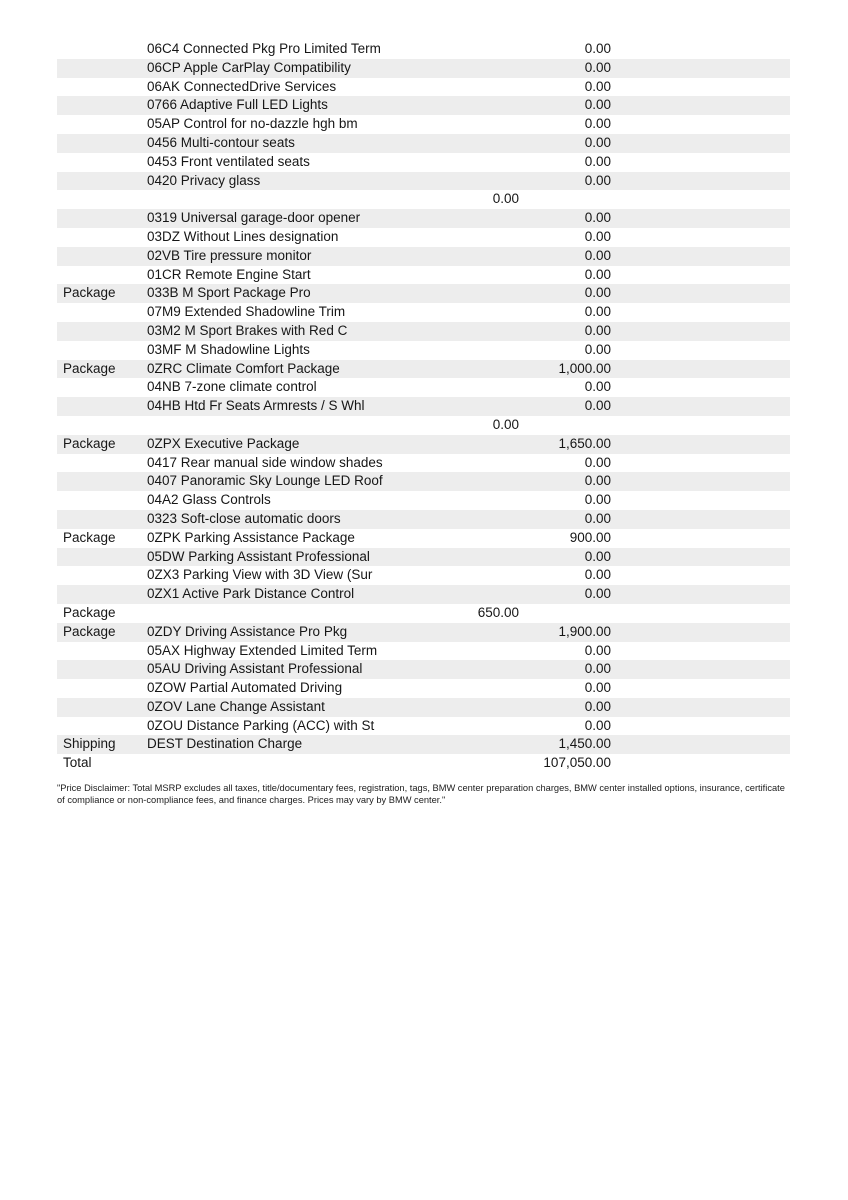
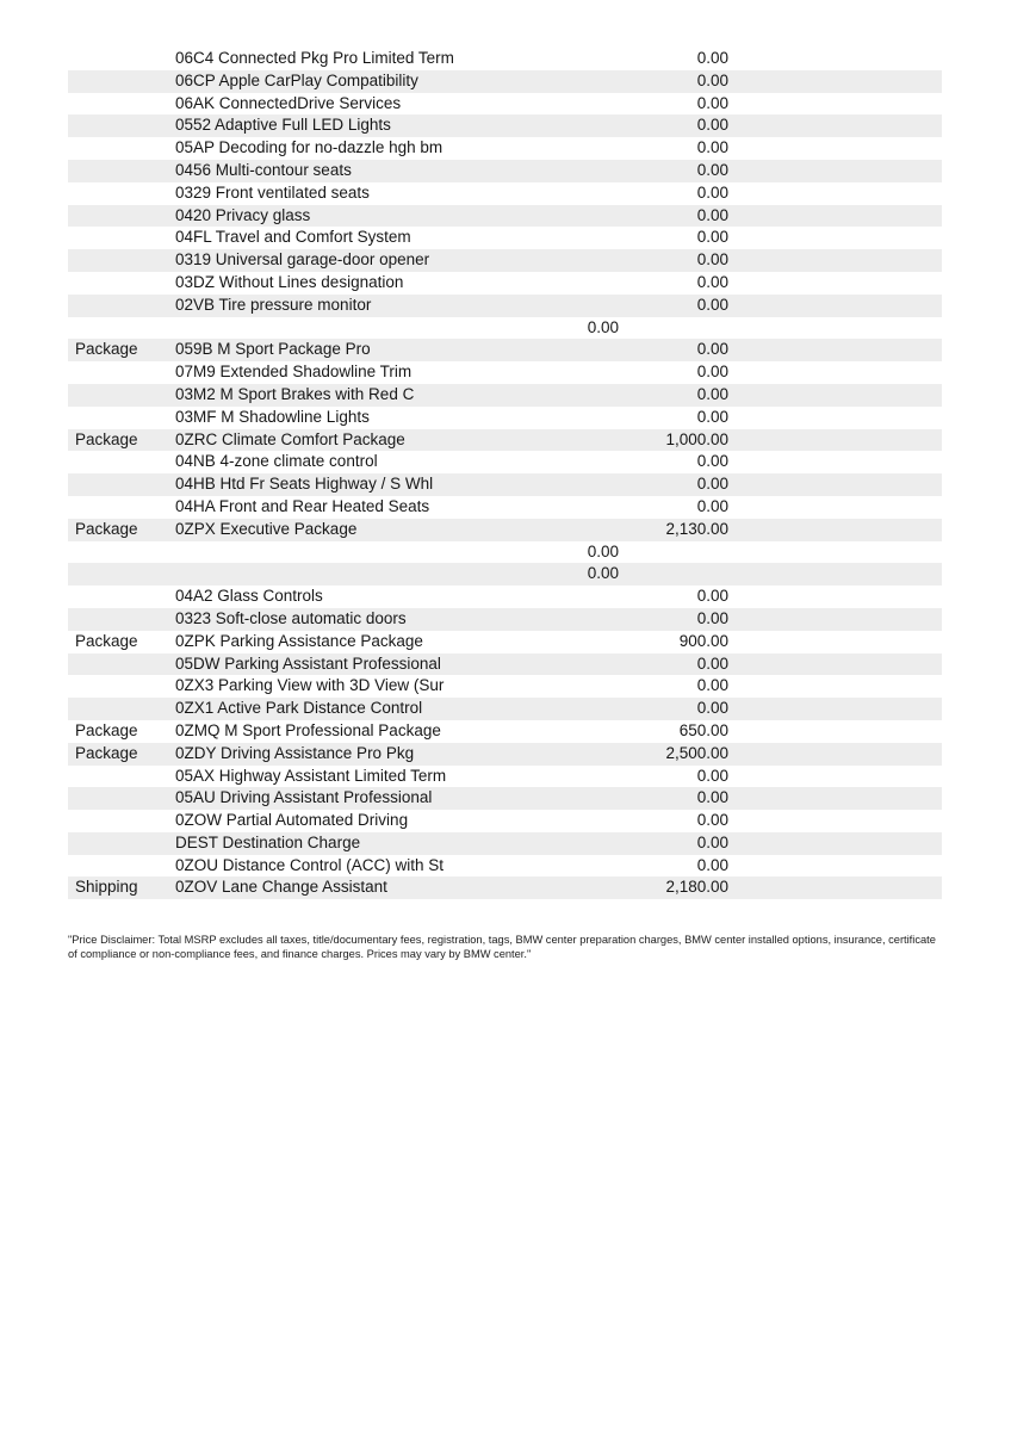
  06C4 Connected Pkg Pro Limited Term
  0.00
  06CP Apple CarPlay Compatibility
  0.00
  06AK ConnectedDrive Services
  0.00
- 0766 Adaptive Full LED Lights
+ 0552 Adaptive Full LED Lights
  0.00
- 05AP Control for no-dazzle hgh bm
+ 05AP Decoding for no-dazzle hgh bm
  0.00
  0456 Multi-contour seats
  0.00
- 0453 Front ventilated seats
+ 0329 Front ventilated seats
  0.00
  0420 Privacy glass
  0.00
+ 04FL Travel and Comfort System
  0.00
  0319 Universal garage-door opener
  0.00
  03DZ Without Lines designation
  0.00
  02VB Tire pressure monitor
  0.00
- 01CR Remote Engine Start
  0.00
  Package
- 033B M Sport Package Pro
+ 059B M Sport Package Pro
  0.00
  07M9 Extended Shadowline Trim
  0.00
  03M2 M Sport Brakes with Red C
  0.00
  03MF M Shadowline Lights
  0.00
  Package
  0ZRC Climate Comfort Package
  1,000.00
- 04NB 7-zone climate control
+ 04NB 4-zone climate control
  0.00
- 04HB Htd Fr Seats Armrests / S Whl
+ 04HB Htd Fr Seats Highway / S Whl
  0.00
+ 04HA Front and Rear Heated Seats
  0.00
  Package
  0ZPX Executive Package
- 1,650.00
+ 2,130.00
- 0417 Rear manual side window shades
  0.00
- 0407 Panoramic Sky Lounge LED Roof
  0.00
  04A2 Glass Controls
  0.00
  0323 Soft-close automatic doors
  0.00
  Package
  0ZPK Parking Assistance Package
  900.00
  05DW Parking Assistant Professional
  0.00
  0ZX3 Parking View with 3D View (Sur
  0.00
  0ZX1 Active Park Distance Control
  0.00
  Package
+ 0ZMQ M Sport Professional Package
  650.00
  Package
  0ZDY Driving Assistance Pro Pkg
- 1,900.00
+ 2,500.00
- 05AX Highway Extended Limited Term
+ 05AX Highway Assistant Limited Term
  0.00
  05AU Driving Assistant Professional
  0.00
  0ZOW Partial Automated Driving
  0.00
- 0ZOV Lane Change Assistant
+ DEST Destination Charge
  0.00
- 0ZOU Distance Parking (ACC) with St
+ 0ZOU Distance Control (ACC) with St
  0.00
  Shipping
- DEST Destination Charge
+ 0ZOV Lane Change Assistant
- 1,450.00
+ 2,180.00
- Total
- 107,050.00
  "Price Disclaimer: Total MSRP excludes all taxes, title/documentary fees, registration, tags, BMW center preparation charges, BMW center installed options, insurance, certificate of compliance or non-compliance fees, and finance charges. Prices may vary by BMW center."
